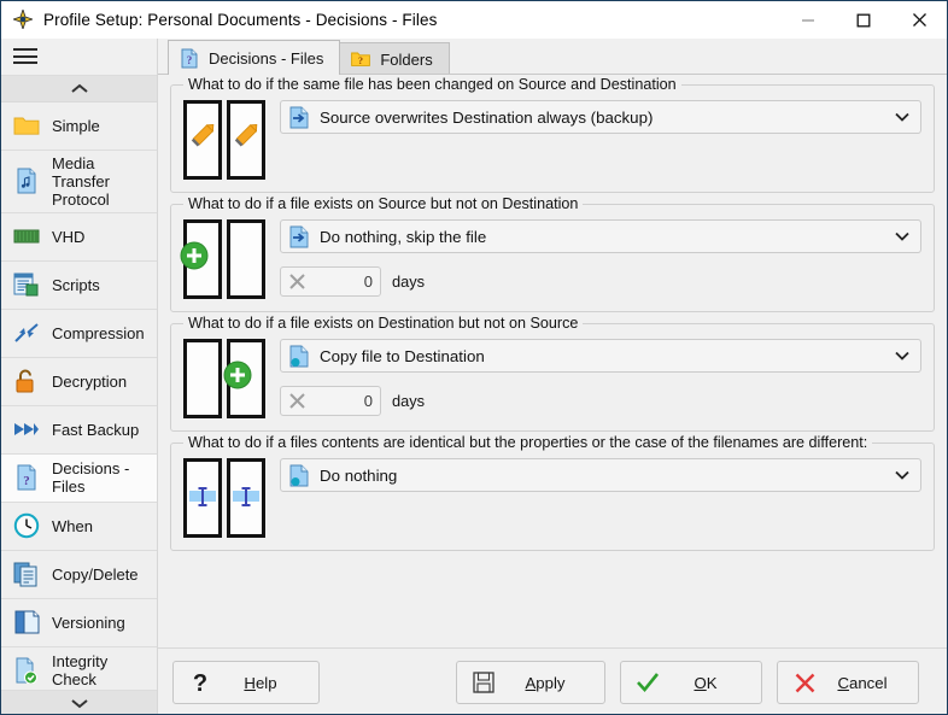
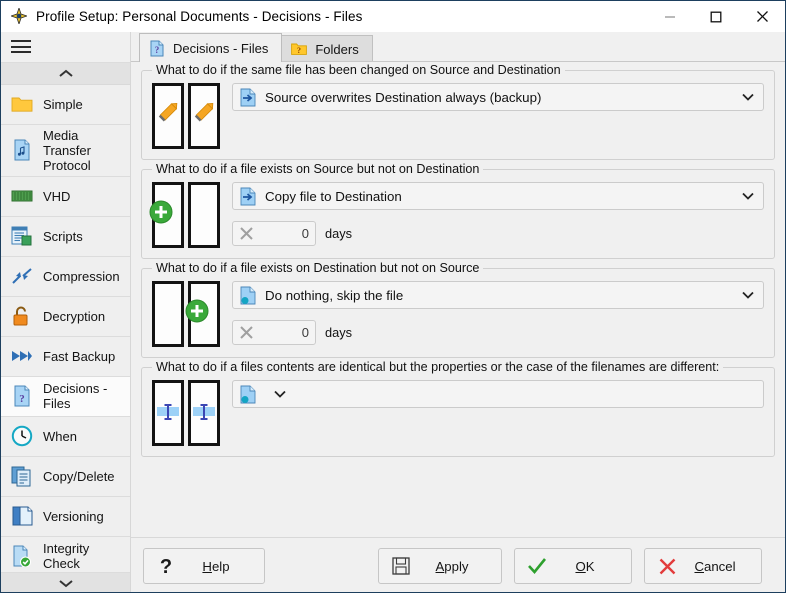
  Profile Setup: Personal Documents - Decisions - Files
  Simple
  Media Transfer
  Protocol
  VHD
  Scripts
  Compression
  Decryption
  Fast Backup
  ?
  Decisions -
  Files
  When
  Copy/Delete
  Versioning
  Integrity Check
  ?
  Decisions - Files
  ?
  Folders
  What to do if the same file has been changed on Source and Destination
  Source overwrites Destination always (backup)
  What to do if a file exists on Source but not on Destination
- Do nothing, skip the file
+ Copy file to Destination
  0
  days
  What to do if a file exists on Destination but not on Source
- Copy file to Destination
+ Do nothing, skip the file
  0
  days
  What to do if a files contents are identical but the properties or the case of the filenames are different:
- Do nothing
  ?
  Help
  Apply
  OK
  Cancel
